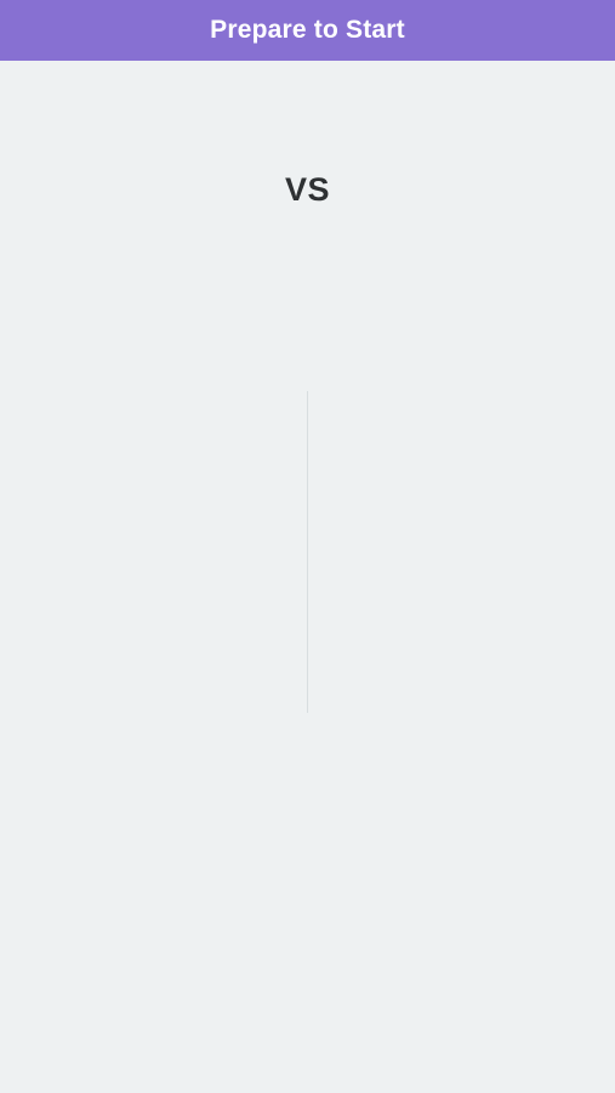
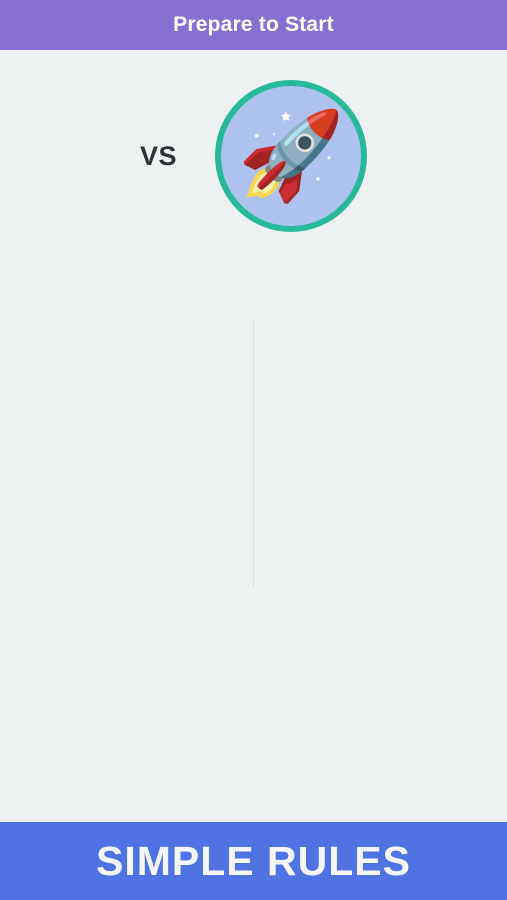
  Prepare to Start
  VS
+ 🚀
+ SIMPLE RULES
